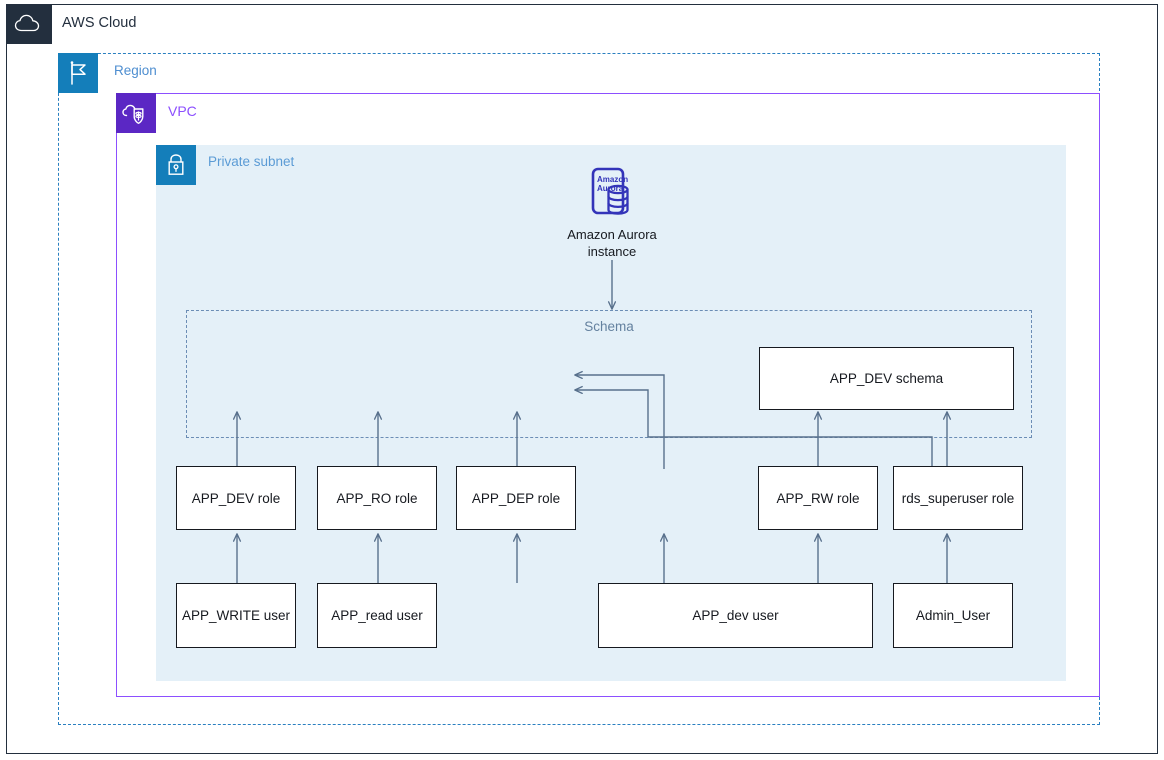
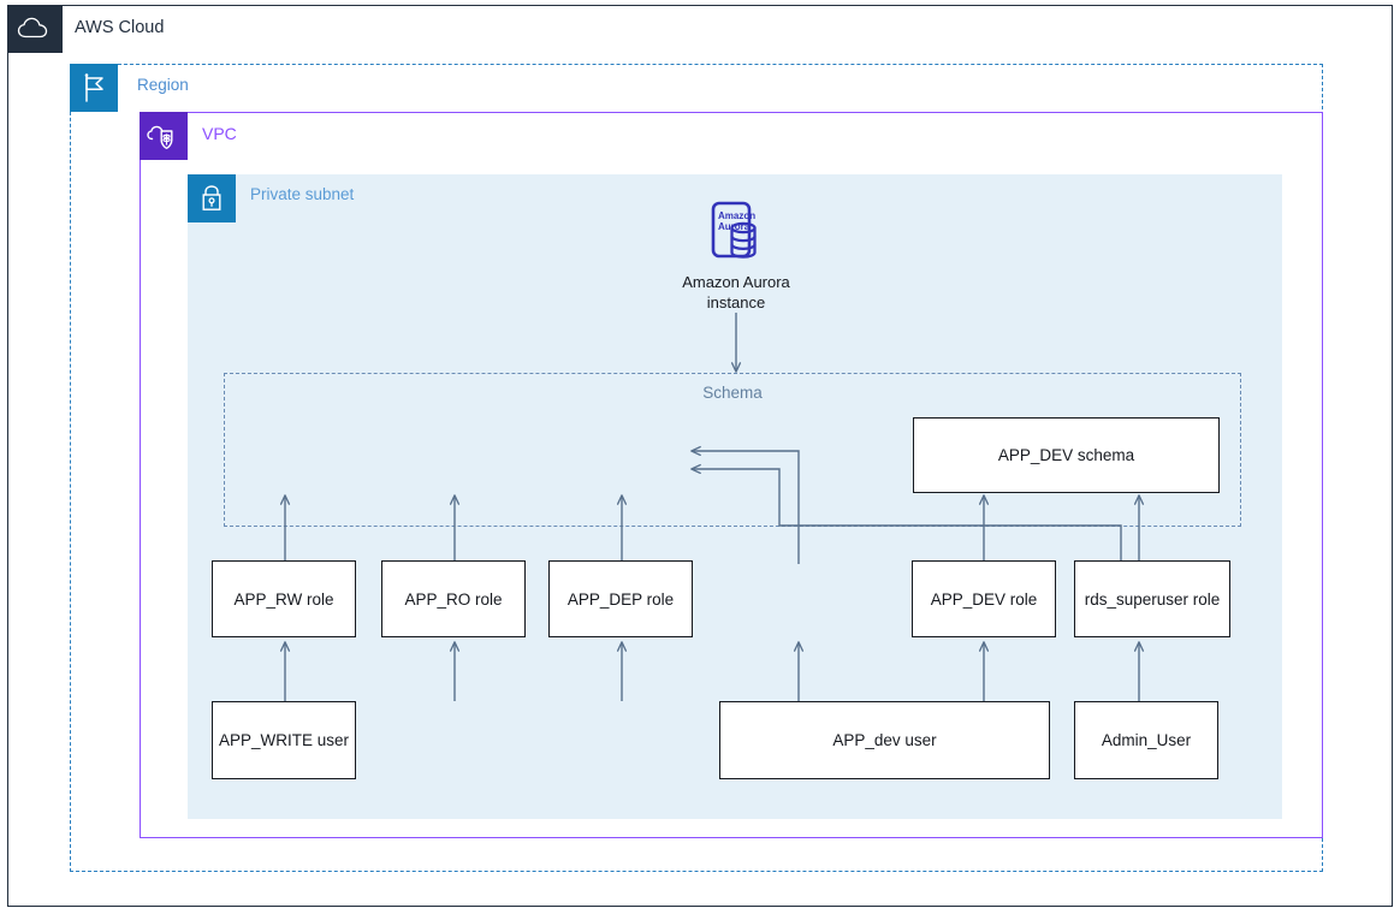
  AWS Cloud
  Region
  VPC
  Private subnet
  Amazon
  Auora
  Amazon Aurora
  instance
  Schema
  APP_DEV schema
- APP_DEV role
+ APP_RW role
  APP_RO role
  APP_DEP role
- APP_RW role
+ APP_DEV role
  rds_superuser role
  APP_WRITE user
- APP_read user
  APP_dev user
  Admin_User
